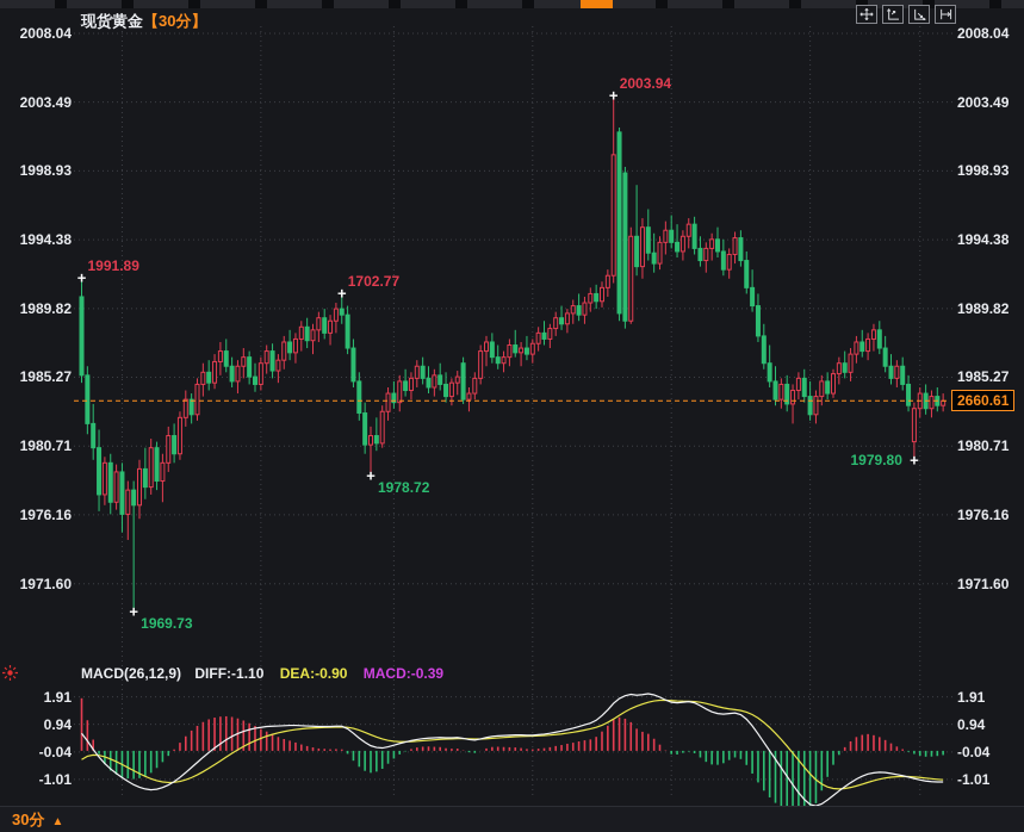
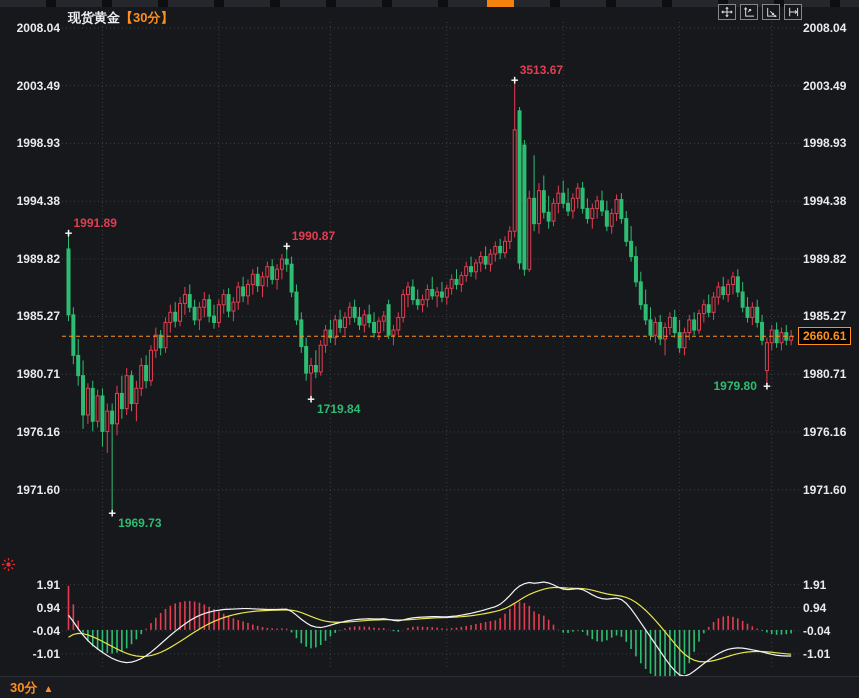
  现货黄金【30分】
  2008.04
  2008.04
  2003.49
  2003.49
  1998.93
  1998.93
  1994.38
  1994.38
  1989.82
  1989.82
  1985.27
  1985.27
  1980.71
  1980.71
  1976.16
  1976.16
  1971.60
  1971.60
  1.91
  1.91
  0.94
  0.94
  -0.04
  -0.04
  -1.01
  -1.01
  +
  1991.89
  +
- 1702.77
+ 1990.87
  +
- 2003.94
+ 3513.67
  +
- 1978.72
+ 1719.84
  +
  1969.73
  +
  1979.80
  2660.61
- MACD(26,12,9) DIFF:-1.10 DEA:-0.90 MACD:-0.39
  30分 ▲
